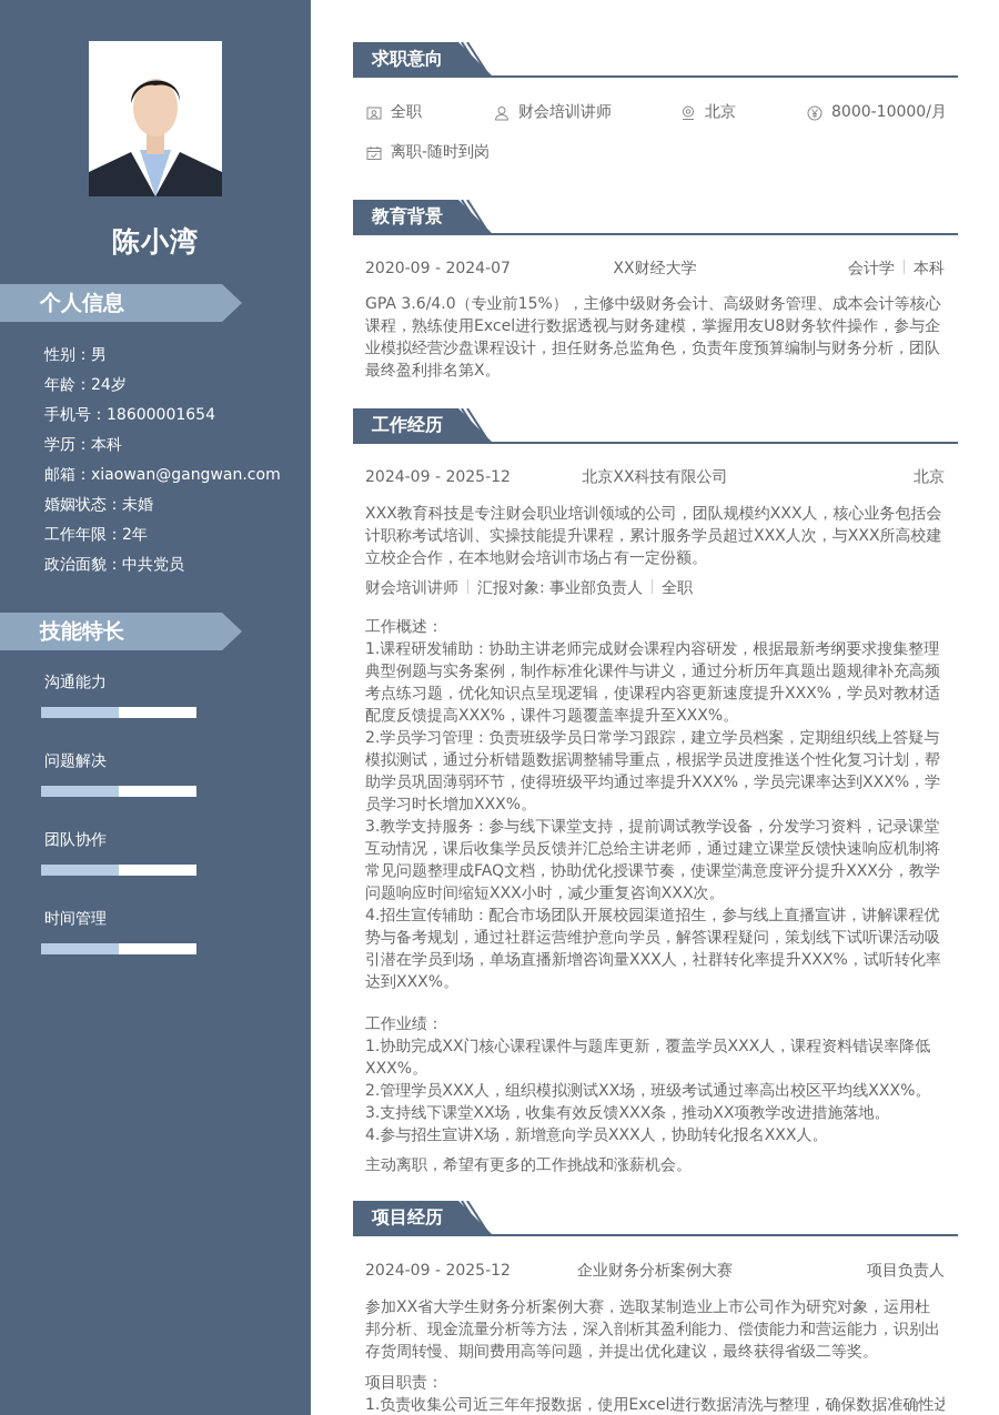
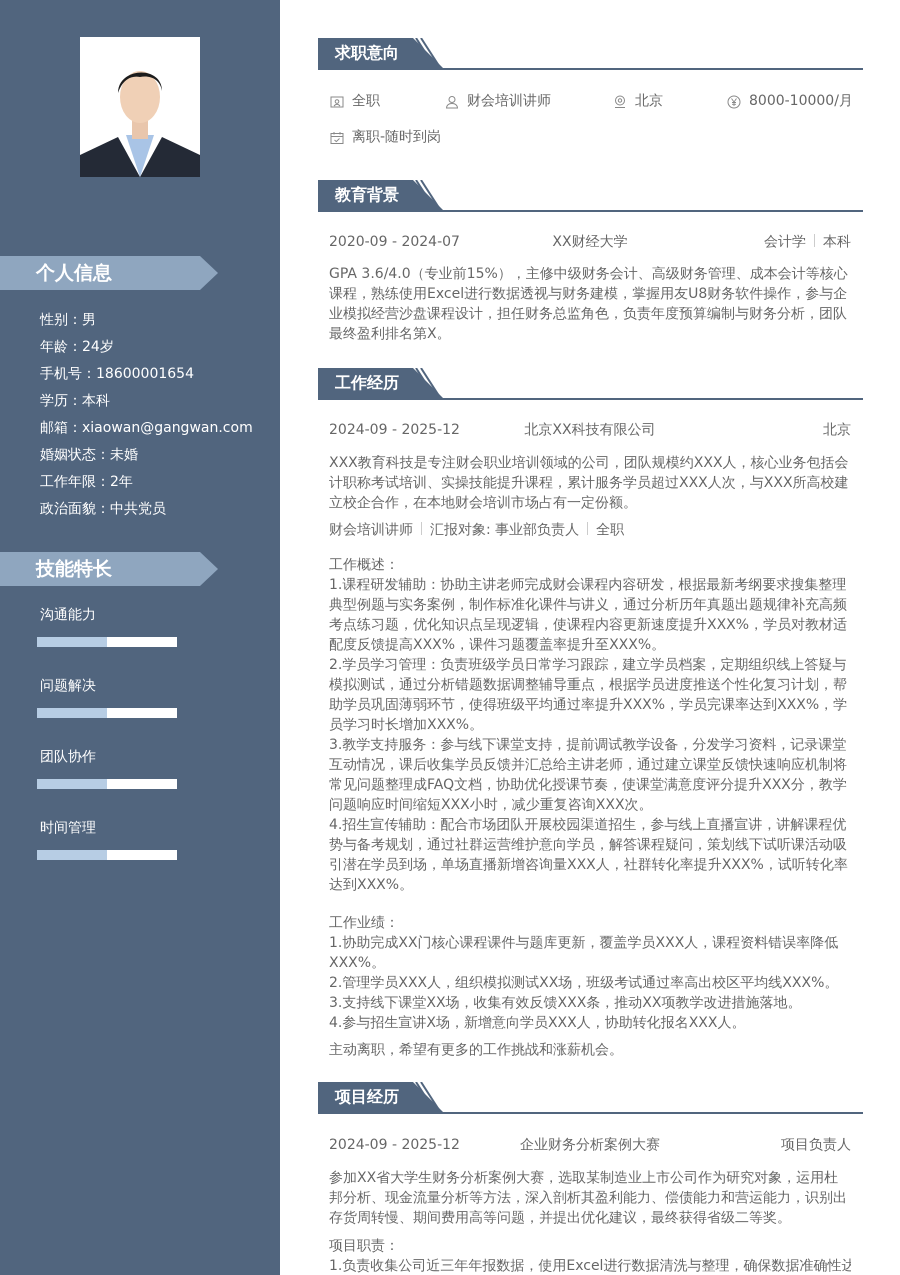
- 陈小湾
  个人信息
  性别：男
  年龄：24岁
  手机号：18600001654
  学历：本科
  邮箱：xiaowan@gangwan.com
  婚姻状态：未婚
  工作年限：2年
  政治面貌：中共党员
  技能特长
  沟通能力
  问题解决
  团队协作
  时间管理
  求职意向
  全职
  财会培训讲师
  北京
  8000-10000/月
  离职-随时到岗
  教育背景
  2020-09 - 2024-07
  XX财经大学
  会计学 本科
  GPA 3.6/4.0（专业前15%），主修中级财务会计、高级财务管理、成本会计等核心课程，熟练使用Excel进行数据透视与财务建模，掌握用友U8财务软件操作，参与企业模拟经营沙盘课程设计，担任财务总监角色，负责年度预算编制与财务分析，团队最终盈利排名第X。
  工作经历
  2024-09 - 2025-12
  北京XX科技有限公司
  北京
  XXX教育科技是专注财会职业培训领域的公司，团队规模约XXX人，核心业务包括会计职称考试培训、实操技能提升课程，累计服务学员超过XXX人次，与XXX所高校建立校企合作，在本地财会培训市场占有一定份额。
  财会培训讲师 汇报对象: 事业部负责人 全职
  工作概述：
  1.课程研发辅助：协助主讲老师完成财会课程内容研发，根据最新考纲要求搜集整理典型例题与实务案例，制作标准化课件与讲义，通过分析历年真题出题规律补充高频考点练习题，优化知识点呈现逻辑，使课程内容更新速度提升XXX%，学员对教材适配度反馈提高XXX%，课件习题覆盖率提升至XXX%。
  2.学员学习管理：负责班级学员日常学习跟踪，建立学员档案，定期组织线上答疑与模拟测试，通过分析错题数据调整辅导重点，根据学员进度推送个性化复习计划，帮助学员巩固薄弱环节，使得班级平均通过率提升XXX%，学员完课率达到XXX%，学员学习时长增加XXX%。
  3.教学支持服务：参与线下课堂支持，提前调试教学设备，分发学习资料，记录课堂互动情况，课后收集学员反馈并汇总给主讲老师，通过建立课堂反馈快速响应机制将常见问题整理成FAQ文档，协助优化授课节奏，使课堂满意度评分提升XXX分，教学问题响应时间缩短XXX小时，减少重复咨询XXX次。
  4.招生宣传辅助：配合市场团队开展校园渠道招生，参与线上直播宣讲，讲解课程优势与备考规划，通过社群运营维护意向学员，解答课程疑问，策划线下试听课活动吸引潜在学员到场，单场直播新增咨询量XXX人，社群转化率提升XXX%，试听转化率达到XXX%。
  工作业绩：
  1.协助完成XX门核心课程课件与题库更新，覆盖学员XXX人，课程资料错误率降低XXX%。
  2.管理学员XXX人，组织模拟测试XX场，班级考试通过率高出校区平均线XXX%。
  3.支持线下课堂XX场，收集有效反馈XXX条，推动XX项教学改进措施落地。
  4.参与招生宣讲X场，新增意向学员XXX人，协助转化报名XXX人。
  主动离职，希望有更多的工作挑战和涨薪机会。
  项目经历
  2024-09 - 2025-12
  企业财务分析案例大赛
  项目负责人
  参加XX省大学生财务分析案例大赛，选取某制造业上市公司作为研究对象，运用杜邦分析、现金流量分析等方法，深入剖析其盈利能力、偿债能力和营运能力，识别出存货周转慢、期间费用高等问题，并提出优化建议，最终获得省级二等奖。
  项目职责：
  1.负责收集公司近三年年报数据，使用Excel进行数据清洗与整理，确保数据准确性达
